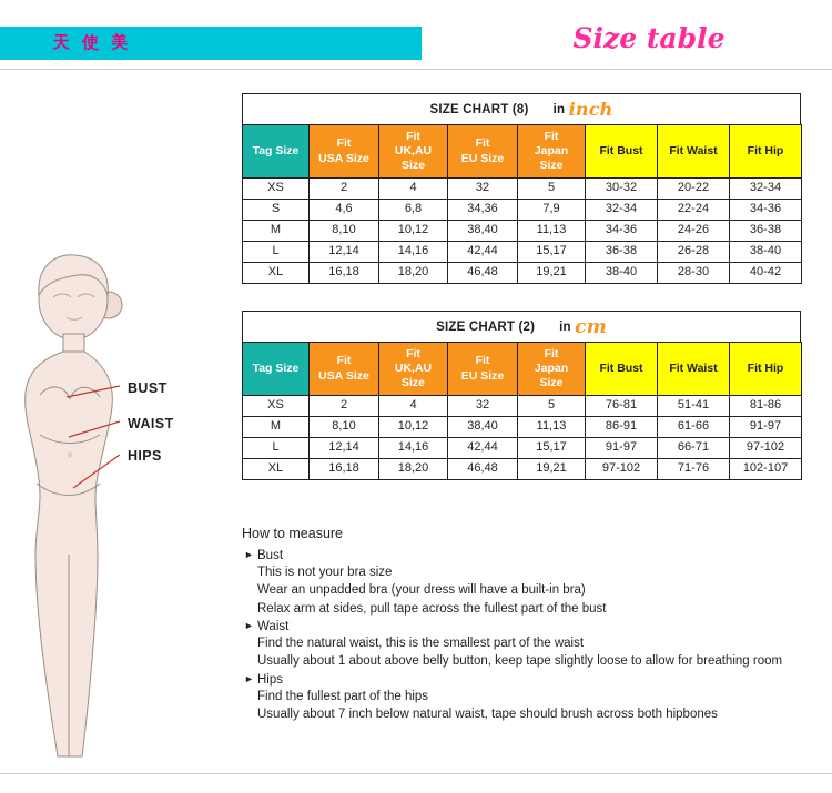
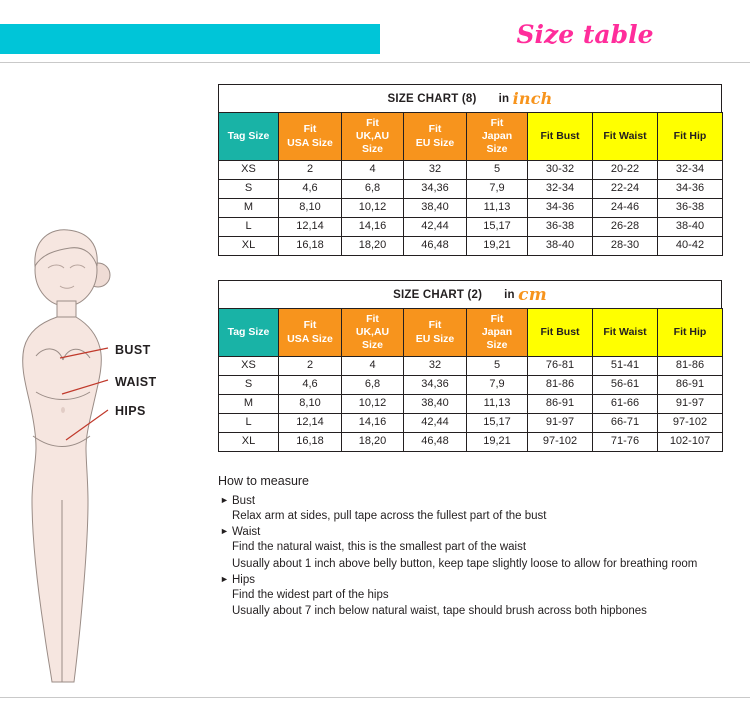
- 天 使 美
  Size table
  BUST
  WAIST
  HIPS
  SIZE CHART (8)
  in
  inch
  Tag Size	Fit USA Size	Fit UK,AU Size	Fit EU Size	Fit Japan Size	Fit Bust	Fit Waist	Fit Hip
  XS	2	4	32	5	30-32	20-22	32-34
  S	4,6	6,8	34,36	7,9	32-34	22-24	34-36
- M	8,10	10,12	38,40	11,13	34-36	24-26	36-38
+ M	8,10	10,12	38,40	11,13	34-36	24-46	36-38
  L	12,14	14,16	42,44	15,17	36-38	26-28	38-40
  XL	16,18	18,20	46,48	19,21	38-40	28-30	40-42
  SIZE CHART (2)
  in
  cm
  Tag Size	Fit USA Size	Fit UK,AU Size	Fit EU Size	Fit Japan Size	Fit Bust	Fit Waist	Fit Hip
  XS	2	4	32	5	76-81	51-41	81-86
+ S	4,6	6,8	34,36	7,9	81-86	56-61	86-91
  M	8,10	10,12	38,40	11,13	86-91	61-66	91-97
  L	12,14	14,16	42,44	15,17	91-97	66-71	97-102
  XL	16,18	18,20	46,48	19,21	97-102	71-76	102-107
  How to measure
  ►
  Bust
- This is not your bra size
- Wear an unpadded bra (your dress will have a built-in bra)
  Relax arm at sides, pull tape across the fullest part of the bust
  ►
  Waist
  Find the natural waist, this is the smallest part of the waist
- Usually about 1 about above belly button, keep tape slightly loose to allow for breathing room
+ Usually about 1 inch above belly button, keep tape slightly loose to allow for breathing room
  ►
  Hips
- Find the fullest part of the hips
+ Find the widest part of the hips
  Usually about 7 inch below natural waist, tape should brush across both hipbones
